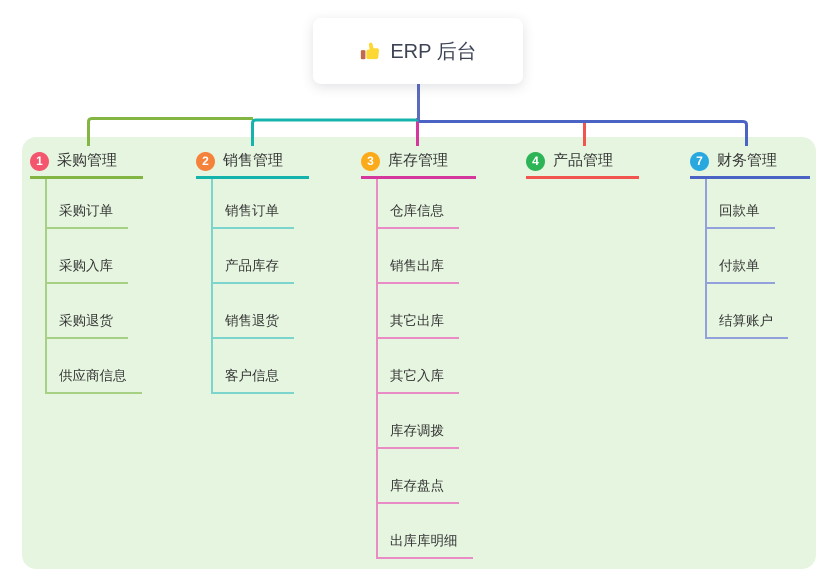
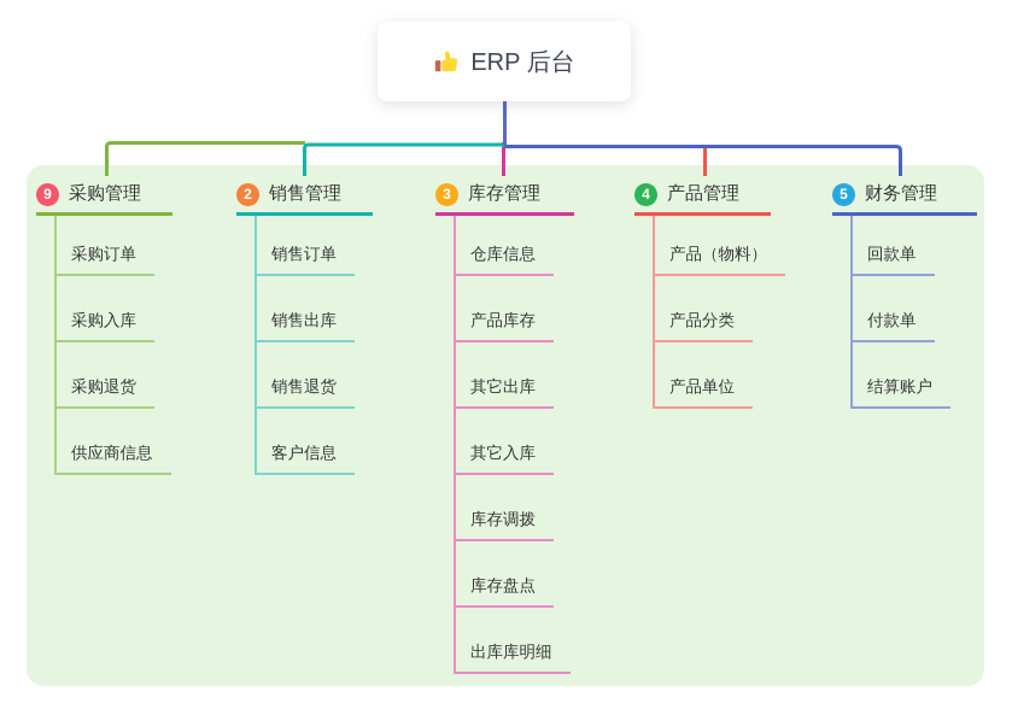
  ERP 后台
- 1
+ 9
  采购管理
  采购订单
  采购入库
  采购退货
  供应商信息
  2
  销售管理
  销售订单
- 产品库存
+ 销售出库
  销售退货
  客户信息
  3
  库存管理
  仓库信息
- 销售出库
+ 产品库存
  其它出库
  其它入库
  库存调拨
  库存盘点
  出库库明细
  4
  产品管理
+ 产品（物料）
+ 产品分类
+ 产品单位
- 7
+ 5
  财务管理
  回款单
  付款单
  结算账户
